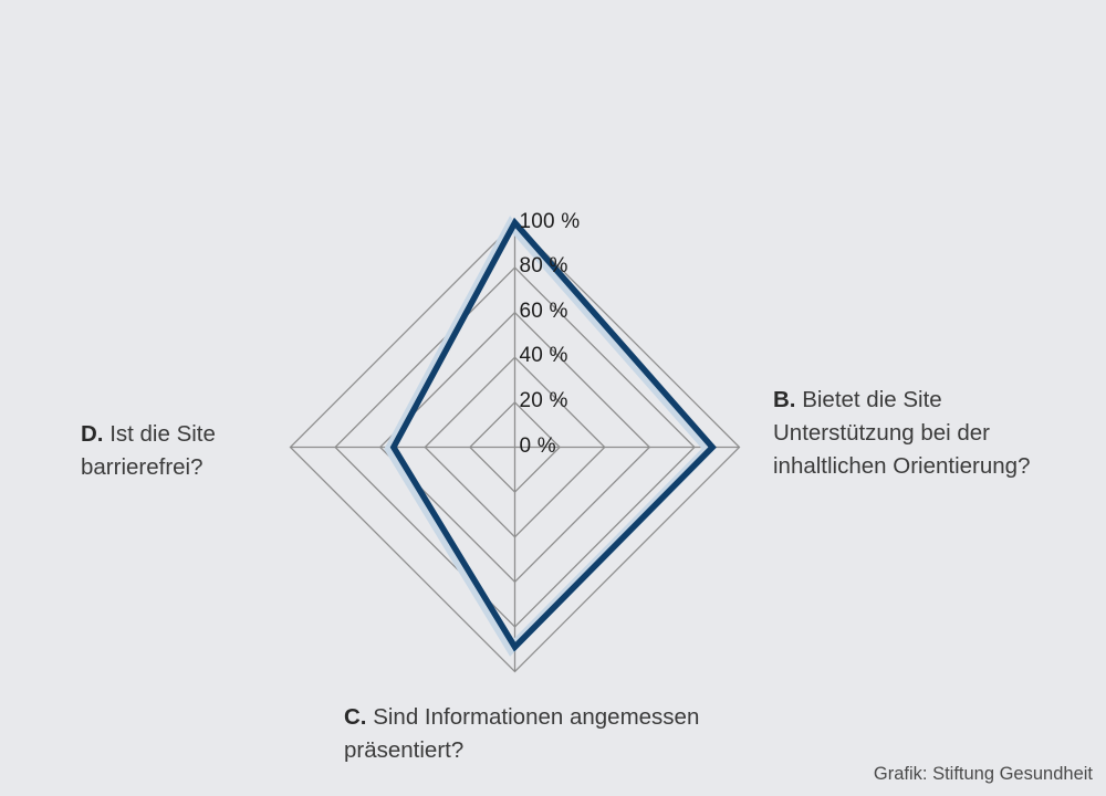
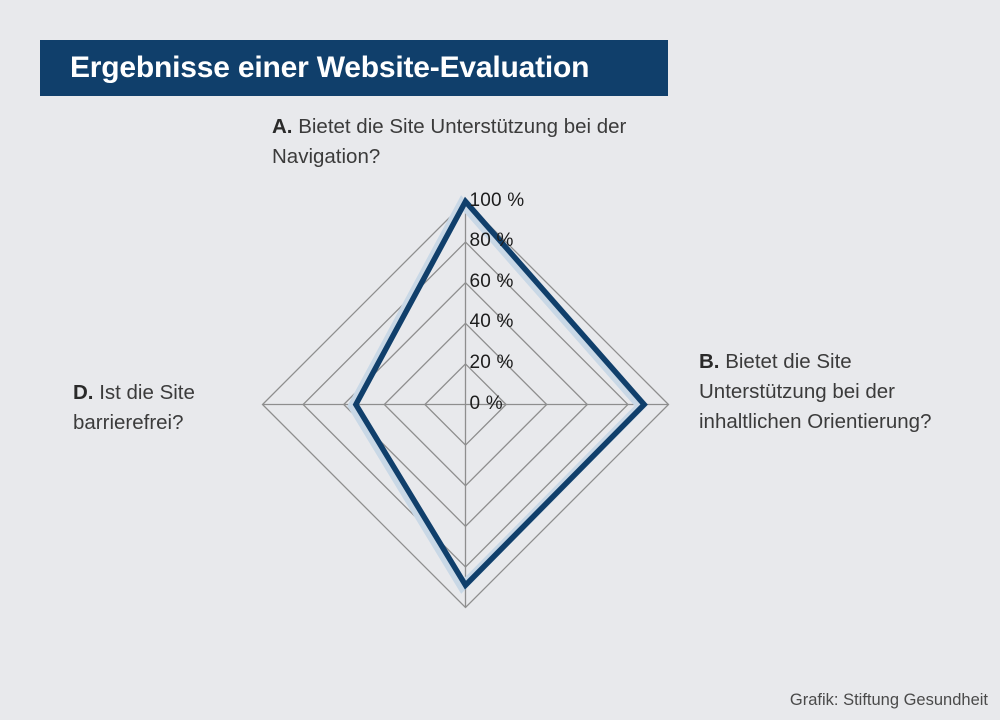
+ Ergebnisse einer Website-Evaluation
  0 %
  20 %
  40 %
  60 %
  80 %
  100 %
+ A. Bietet die Site Unterstützung bei der Navigation?
  B. Bietet die Site Unterstützung bei der inhaltlichen Orientierung?
- C. Sind Informationen angemessen präsentiert?
  D. Ist die Site barrierefrei?
  Grafik: Stiftung Gesundheit
